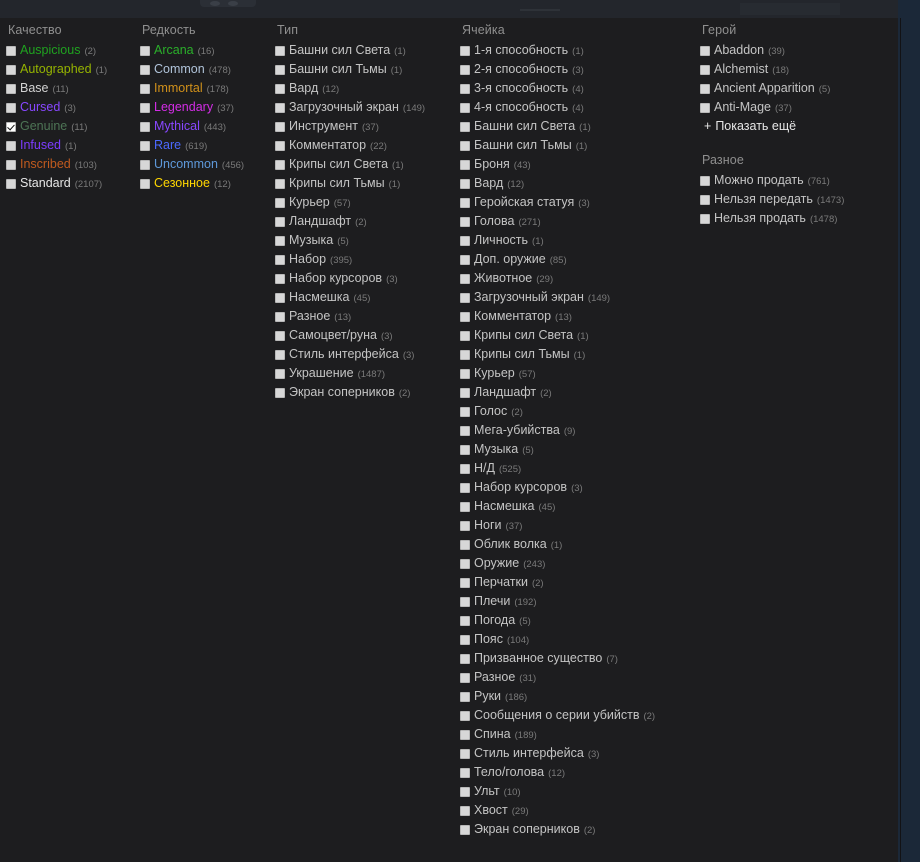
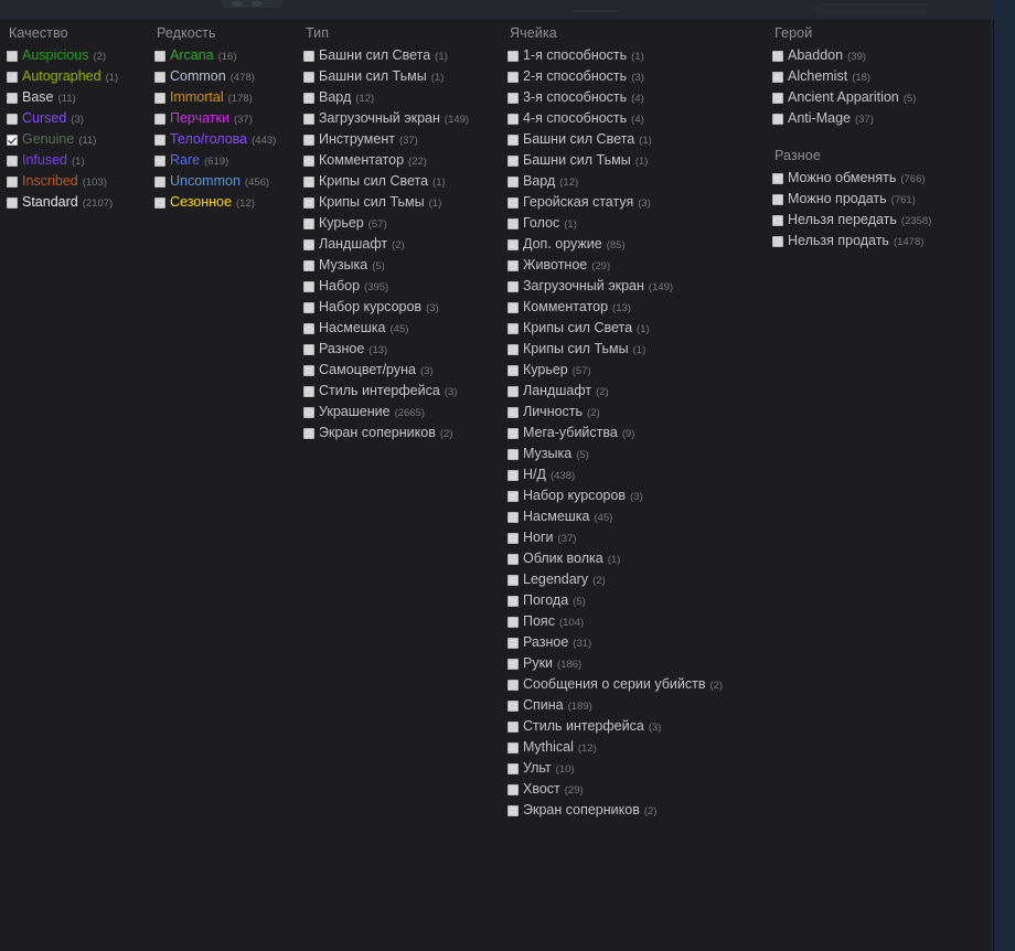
  Качество
  Auspicious
  (2)
  Autographed
  (1)
  Base
  (11)
  Cursed
  (3)
  Genuine
  (11)
  Infused
  (1)
  Inscribed
  (103)
  Standard
  (2107)
  Редкость
  Arcana
  (16)
  Common
  (478)
  Immortal
  (178)
- Legendary
+ Перчатки
  (37)
- Mythical
+ Тело/голова
  (443)
  Rare
  (619)
  Uncommon
  (456)
  Сезонное
  (12)
  Тип
  Башни сил Света
  (1)
  Башни сил Тьмы
  (1)
  Вард
  (12)
  Загрузочный экран
  (149)
  Инструмент
  (37)
  Комментатор
  (22)
  Крипы сил Света
  (1)
  Крипы сил Тьмы
  (1)
  Курьер
  (57)
  Ландшафт
  (2)
  Музыка
  (5)
  Набор
  (395)
  Набор курсоров
  (3)
  Насмешка
  (45)
  Разное
  (13)
  Самоцвет/руна
  (3)
  Стиль интерфейса
  (3)
  Украшение
- (1487)
+ (2665)
  Экран соперников
  (2)
  Ячейка
  1-я способность
  (1)
  2-я способность
  (3)
  3-я способность
  (4)
  4-я способность
  (4)
  Башни сил Света
  (1)
  Башни сил Тьмы
  (1)
- Броня
- (43)
  Вард
  (12)
  Геройская статуя
  (3)
- Голова
- (271)
- Личность
+ Голос
  (1)
  Доп. оружие
  (85)
  Животное
  (29)
  Загрузочный экран
  (149)
  Комментатор
  (13)
  Крипы сил Света
  (1)
  Крипы сил Тьмы
  (1)
  Курьер
  (57)
  Ландшафт
  (2)
- Голос
+ Личность
  (2)
  Мега-убийства
  (9)
  Музыка
  (5)
  Н/Д
- (525)
+ (438)
  Набор курсоров
  (3)
  Насмешка
  (45)
  Ноги
  (37)
  Облик волка
  (1)
- Оружие
- (243)
- Перчатки
+ Legendary
  (2)
- Плечи
- (192)
  Погода
  (5)
  Пояс
  (104)
- Призванное существо
- (7)
  Разное
  (31)
  Руки
  (186)
  Сообщения о серии убийств
  (2)
  Спина
  (189)
  Стиль интерфейса
  (3)
- Тело/голова
+ Mythical
  (12)
  Ульт
  (10)
  Хвост
  (29)
  Экран соперников
  (2)
  Герой
  Abaddon
  (39)
  Alchemist
  (18)
  Ancient Apparition
  (5)
  Anti-Mage
  (37)
- +
- Показать ещё
  Разное
+ Можно обменять
+ (766)
  Можно продать
  (761)
  Нельзя передать
- (1473)
+ (2358)
  Нельзя продать
  (1478)
